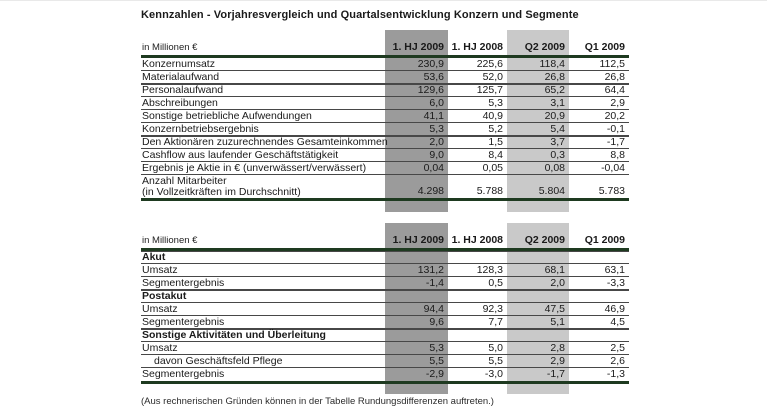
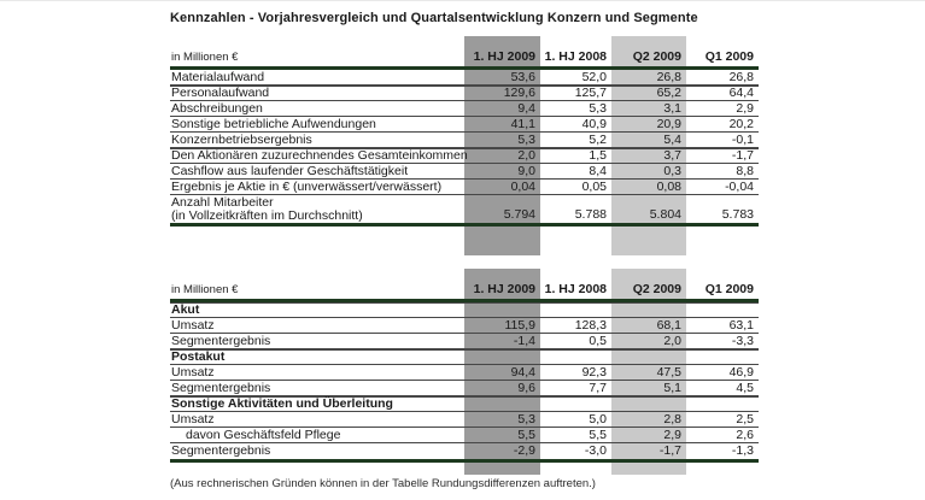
  Kennzahlen - Vorjahresvergleich und Quartalsentwicklung Konzern und Segmente
  in Millionen €
  1. HJ 2009
  1. HJ 2008
  Q2 2009
  Q1 2009
- Konzernumsatz
- 230,9
- 225,6
- 118,4
- 112,5
  Materialaufwand
  53,6
  52,0
  26,8
  26,8
  Personalaufwand
  129,6
  125,7
  65,2
  64,4
  Abschreibungen
- 6,0
+ 9,4
  5,3
  3,1
  2,9
  Sonstige betriebliche Aufwendungen
  41,1
  40,9
  20,9
  20,2
  Konzernbetriebsergebnis
  5,3
  5,2
  5,4
  -0,1
  Den Aktionären zuzurechnendes Gesamteinkommen
  2,0
  1,5
  3,7
  -1,7
  Cashflow aus laufender Geschäftstätigkeit
  9,0
  8,4
  0,3
  8,8
  Ergebnis je Aktie in € (unverwässert/verwässert)
  0,04
  0,05
  0,08
  -0,04
  Anzahl Mitarbeiter
  (in Vollzeitkräften im Durchschnitt)
- 4.298
+ 5.794
  5.788
  5.804
  5.783
  in Millionen €
  1. HJ 2009
  1. HJ 2008
  Q2 2009
  Q1 2009
  Akut
  Umsatz
- 131,2
+ 115,9
  128,3
  68,1
  63,1
  Segmentergebnis
  -1,4
  0,5
  2,0
  -3,3
  Postakut
  Umsatz
  94,4
  92,3
  47,5
  46,9
  Segmentergebnis
  9,6
  7,7
  5,1
  4,5
  Sonstige Aktivitäten und Überleitung
  Umsatz
  5,3
  5,0
  2,8
  2,5
  davon Geschäftsfeld Pflege
  5,5
  5,5
  2,9
  2,6
  Segmentergebnis
  -2,9
  -3,0
  -1,7
  -1,3
  (Aus rechnerischen Gründen können in der Tabelle Rundungsdifferenzen auftreten.)
